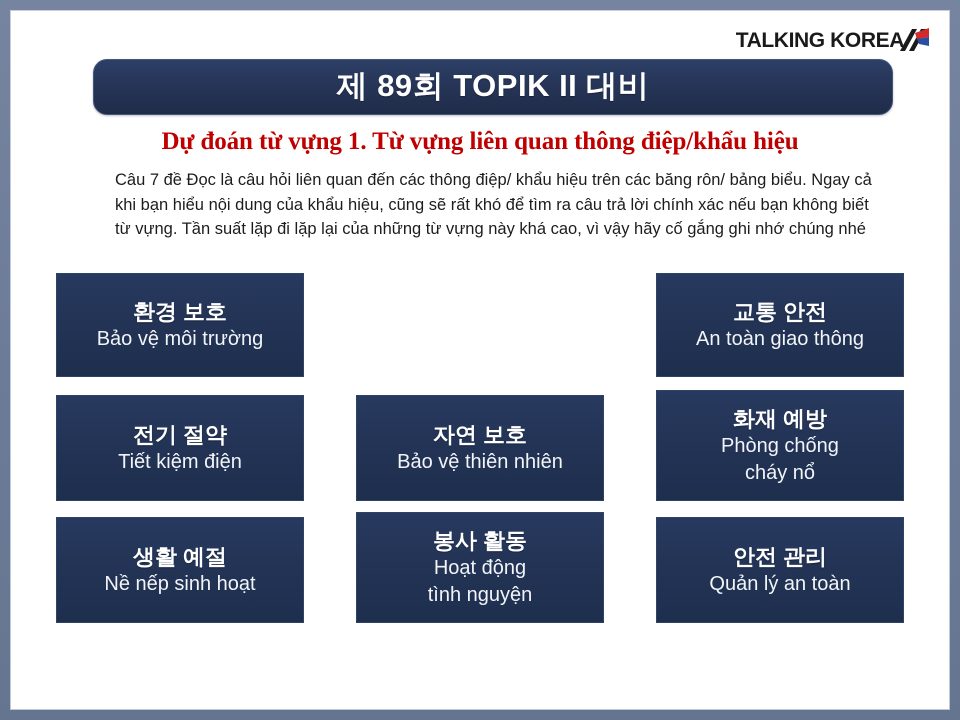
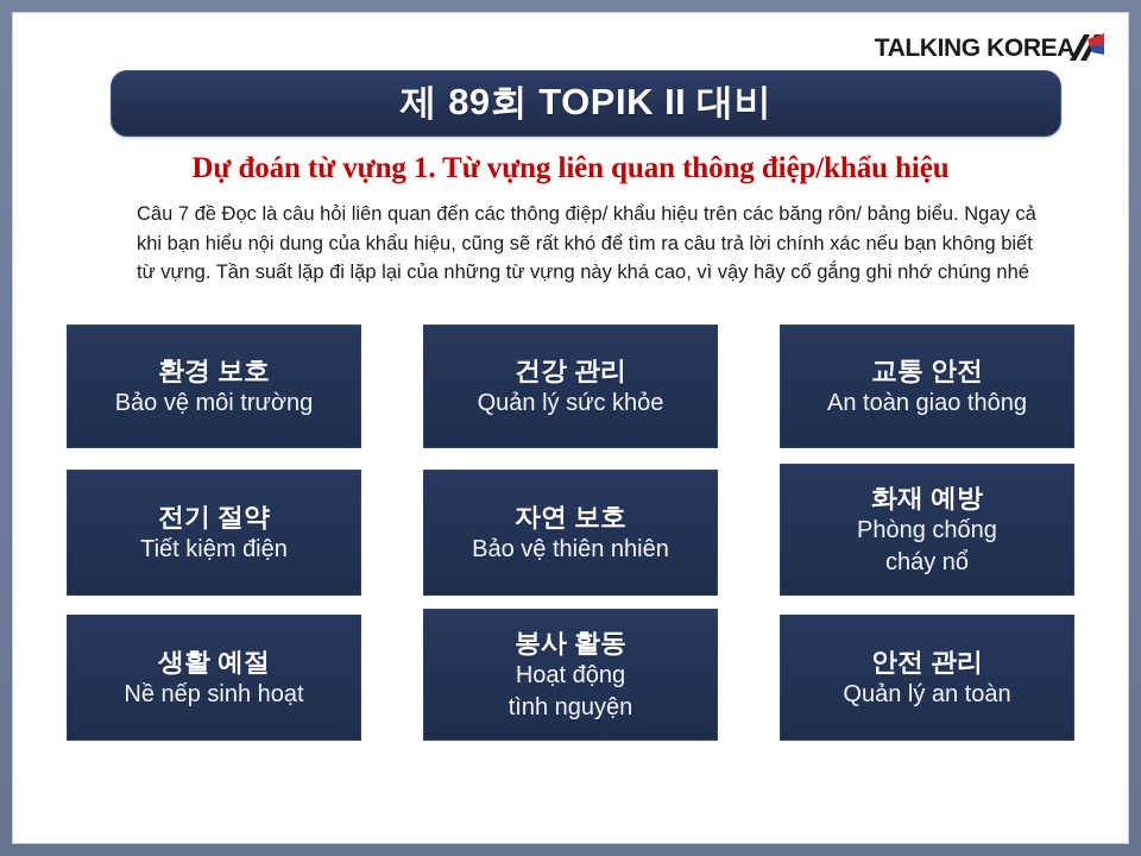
  TALKING KOREA
  제 89회 TOPIK II 대비
  Dự đoán từ vựng 1. Từ vựng liên quan thông điệp/khẩu hiệu
  Câu 7 đề Đọc là câu hỏi liên quan đến các thông điệp/ khẩu hiệu trên các băng rôn/ bảng biểu. Ngay cả khi bạn hiểu nội dung của khẩu hiệu, cũng sẽ rất khó để tìm ra câu trả lời chính xác nếu bạn không biết từ vựng. Tần suất lặp đi lặp lại của những từ vựng này khá cao, vì vậy hãy cố gắng ghi nhớ chúng nhé
  환경 보호
  Bảo vệ môi trường
+ 건강 관리
+ Quản lý sức khỏe
  교통 안전
  An toàn giao thông
  전기 절약
  Tiết kiệm điện
  자연 보호
  Bảo vệ thiên nhiên
  화재 예방
  Phòng chống
  cháy nổ
  생활 예절
  Nề nếp sinh hoạt
  봉사 활동
  Hoạt động
  tình nguyện
  안전 관리
  Quản lý an toàn
